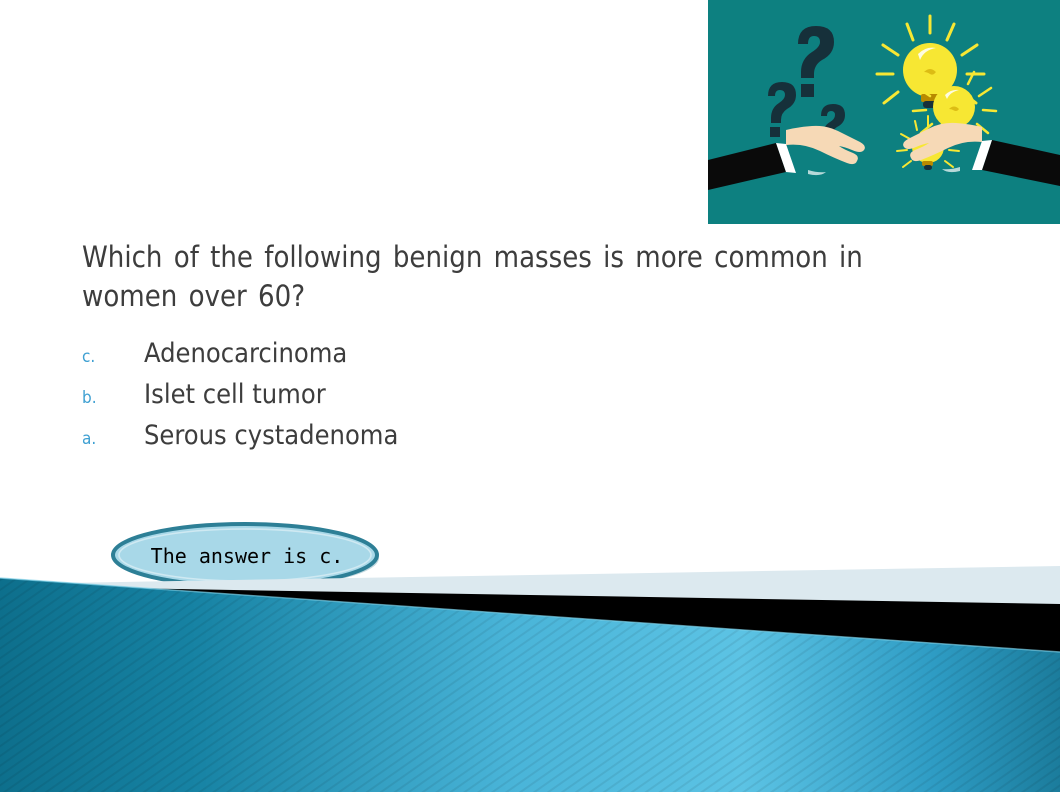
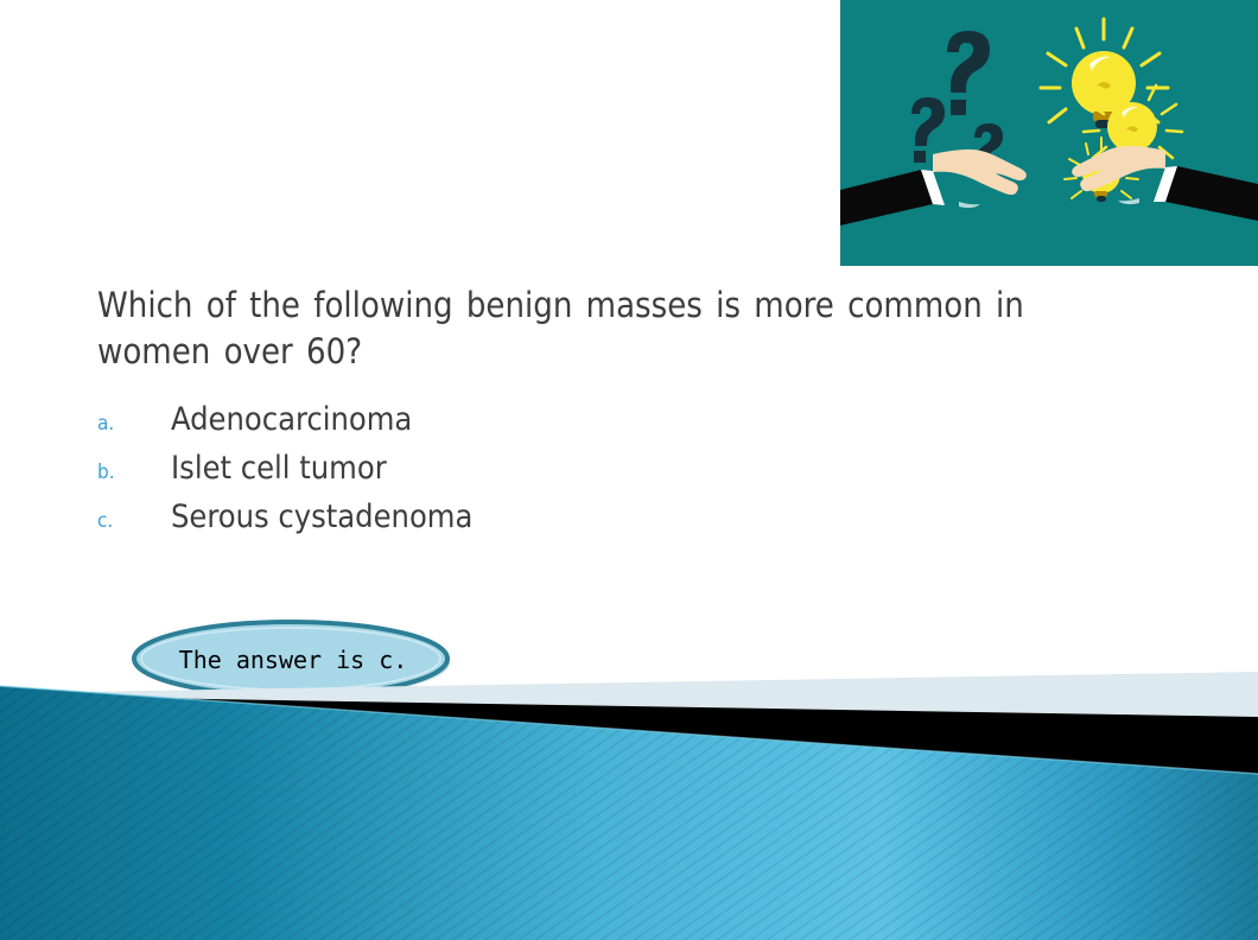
  Which of the following benign masses is more common in women over 60?
- c.
+ a.
  Adenocarcinoma
  b.
  Islet cell tumor
- a.
+ c.
  Serous cystadenoma
  The answer is c.
